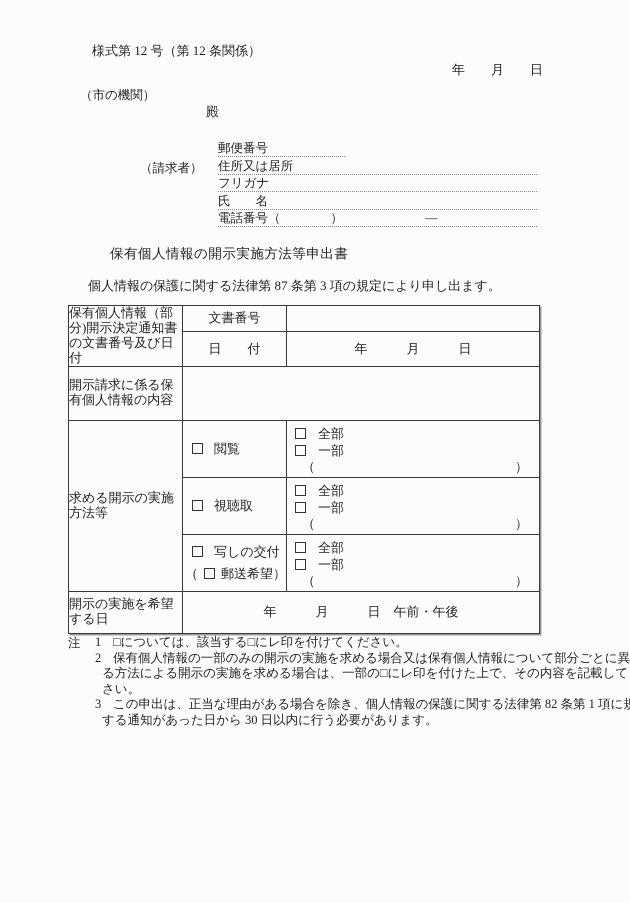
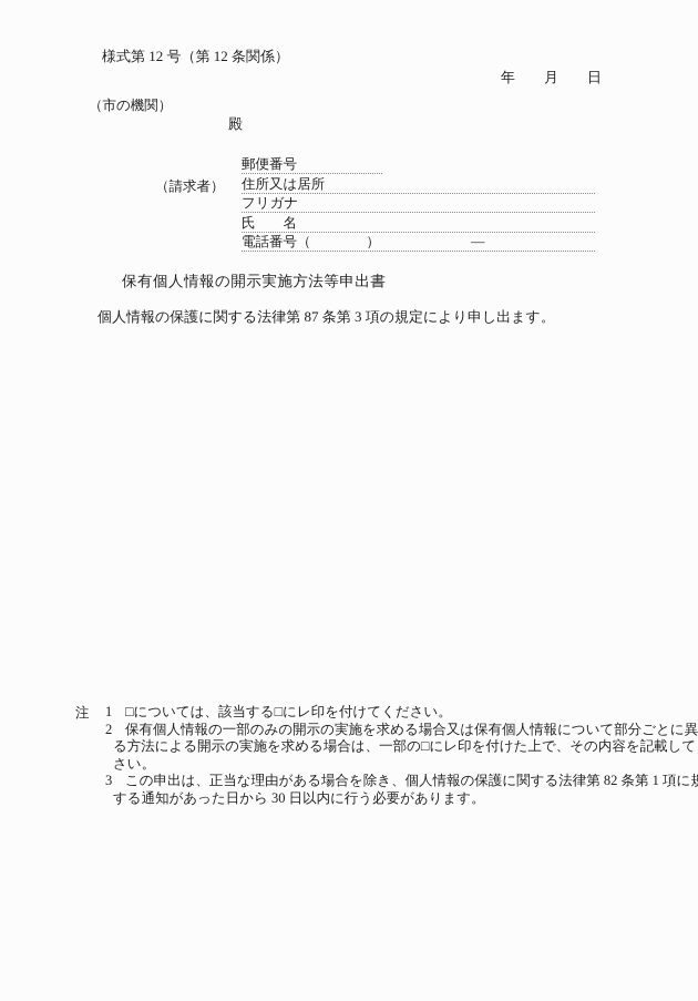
  様式第 12 号（第 12 条関係）
  年 月 日
  （市の機関）
  殿
  （請求者）
  郵便番号
  住所又は居所
  フリガナ
  氏 名
  電話番号（ ）
  —
  保有個人情報の開示実施方法等申出書
  個人情報の保護に関する法律第 87 条第 3 項の規定により申し出ます。
- 保有個人情報（部分)開示決定通知書の文書番号及び日付	文書番号
- 日 付	年 月 日
- 開示請求に係る保有個人情報の内容
- 求める開示の実施方法等	閲覧	全部 一部 （ ）
- 視聴取	全部 一部 （ ）
- 写しの交付 （ 郵送希望）	全部 一部 （ ）
- 開示の実施を希望する日	年 月 日 午前・午後
  注
  1
  □については、該当する□にレ印を付けてください。
  2
  保有個人情報の一部のみの開示の実施を求める場合又は保有個人情報について部分ごとに異
  る方法による開示の実施を求める場合は、一部の□にレ印を付けた上で、その内容を記載して
  さい。
  3
  この申出は、正当な理由がある場合を除き、個人情報の保護に関する法律第 82 条第 1 項に
  する通知があった日から 30 日以内に行う必要があります。
